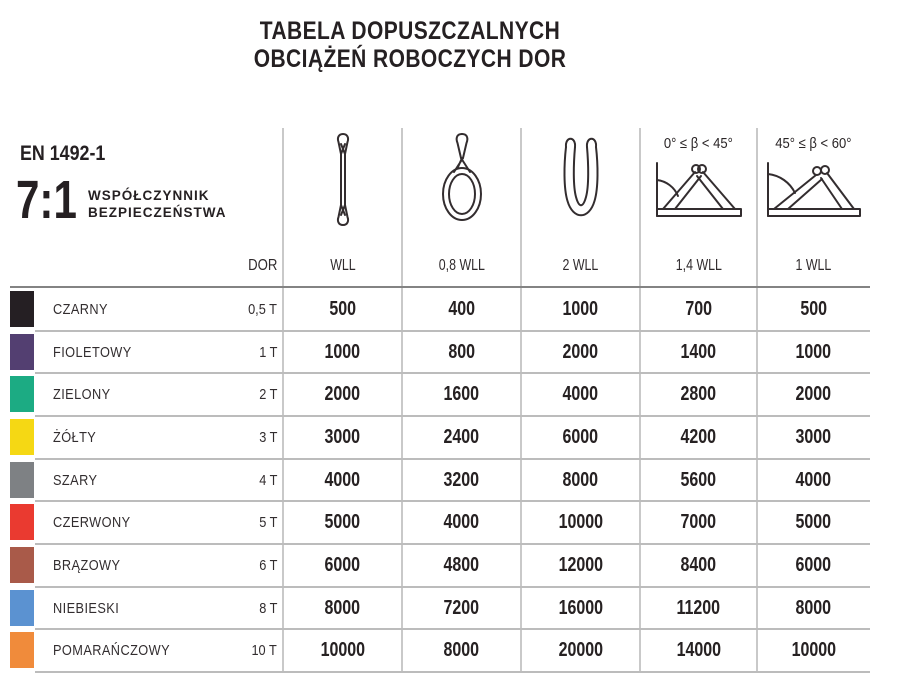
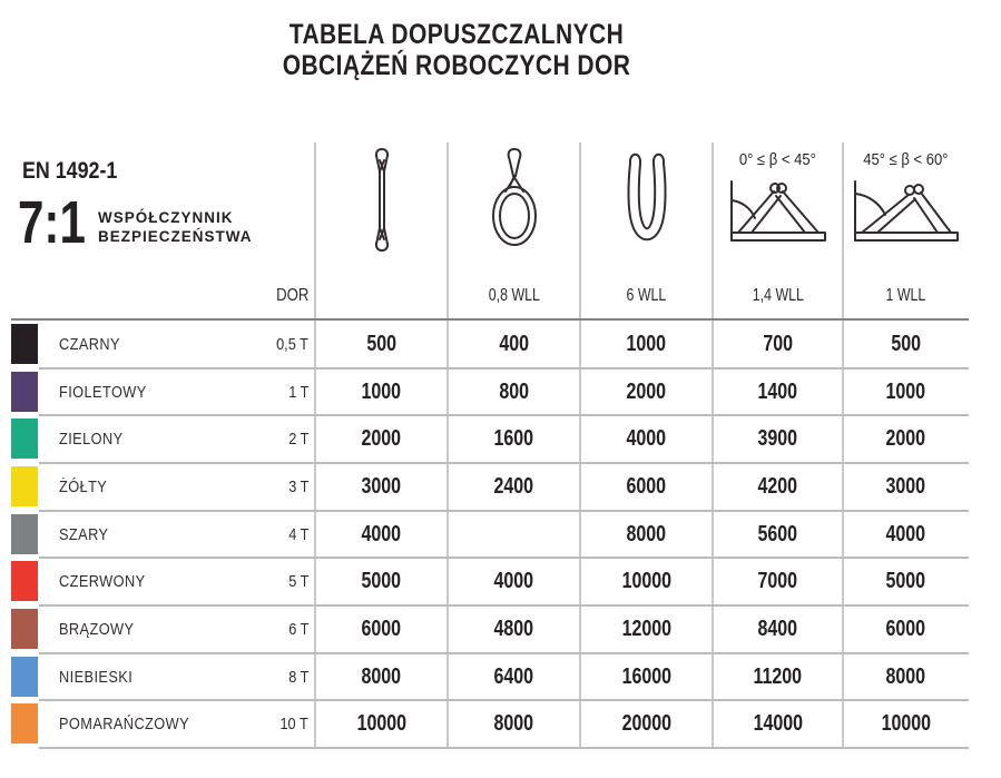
  TABELA DOPUSZCZALNYCH
  OBCIĄŻEŃ ROBOCZYCH DOR
  EN 1492-1
  7:1
  WSPÓŁCZYNNIK
  BEZPIECZEŃSTWA
  0° ≤ β < 45°
  45° ≤ β < 60°
  DOR
- WLL
  0,8 WLL
- 2 WLL
+ 6 WLL
  1,4 WLL
  1 WLL
  CZARNY
  0,5 T
  500
  400
  1000
  700
  500
  FIOLETOWY
  1 T
  1000
  800
  2000
  1400
  1000
  ZIELONY
  2 T
  2000
  1600
  4000
- 2800
+ 3900
  2000
  ŻÓŁTY
  3 T
  3000
  2400
  6000
  4200
  3000
  SZARY
  4 T
  4000
- 3200
  8000
  5600
  4000
  CZERWONY
  5 T
  5000
  4000
  10000
  7000
  5000
  BRĄZOWY
  6 T
  6000
  4800
  12000
  8400
  6000
  NIEBIESKI
  8 T
  8000
- 7200
+ 6400
  16000
  11200
  8000
  POMARAŃCZOWY
  10 T
  10000
  8000
  20000
  14000
  10000
